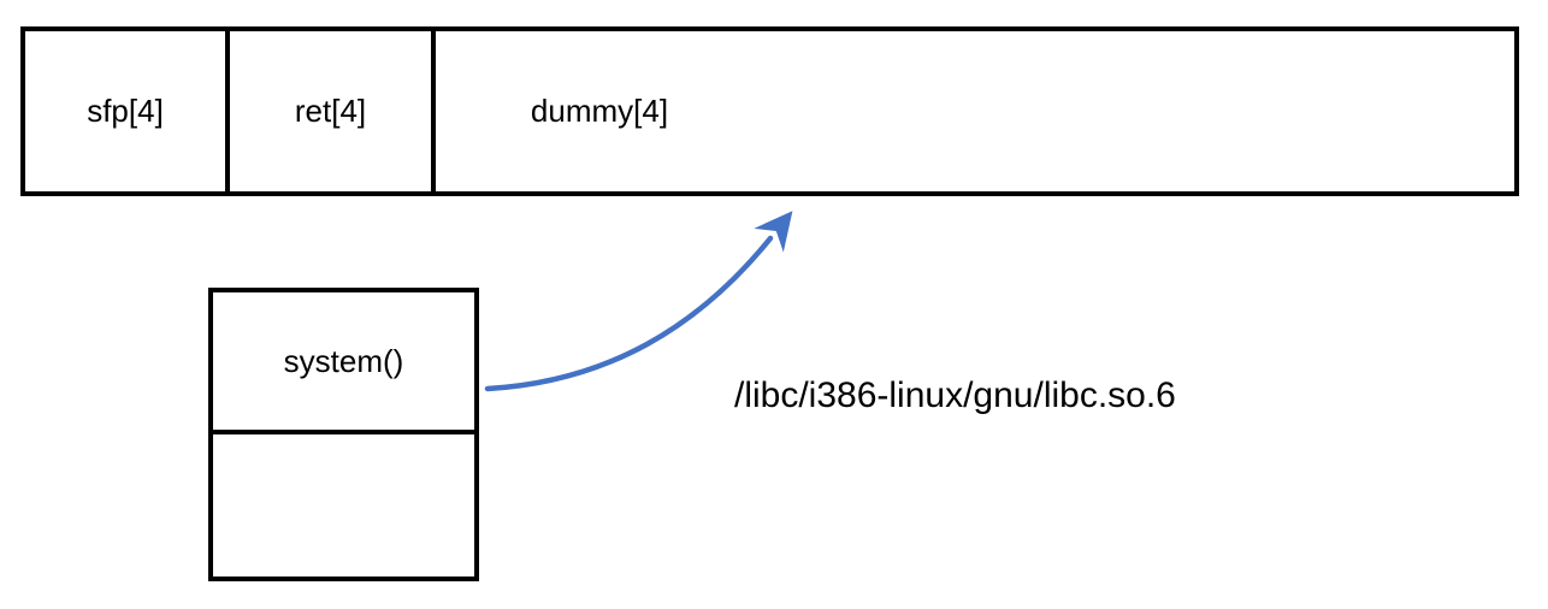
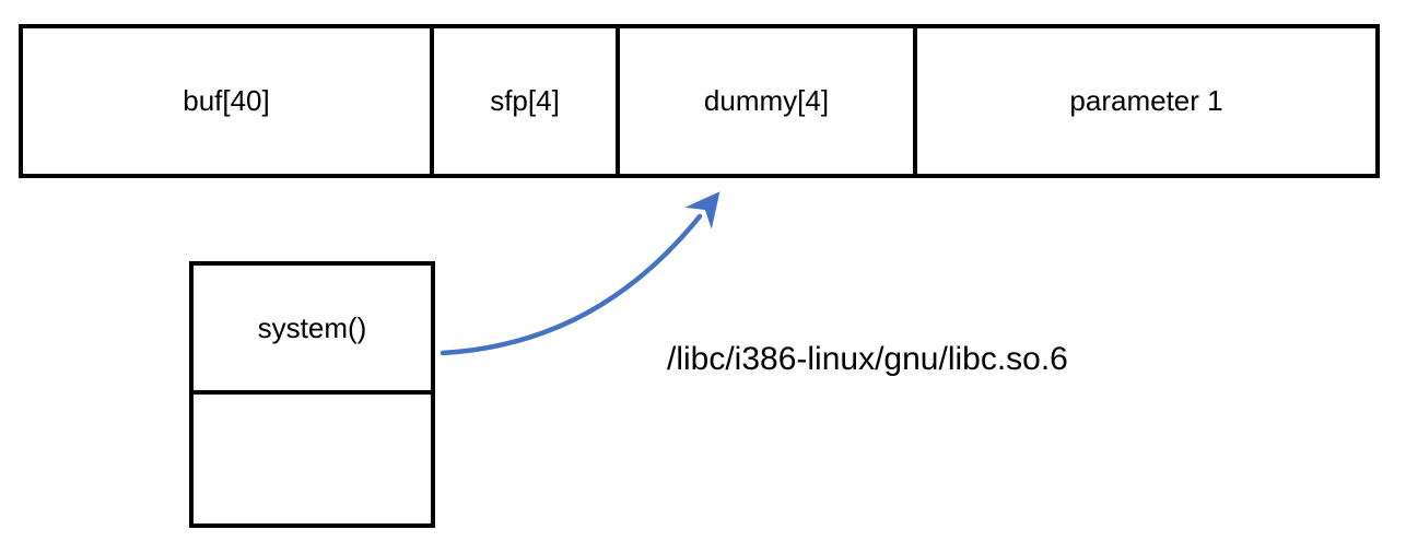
+ buf[40]
  sfp[4]
- ret[4]
  dummy[4]
+ parameter 1
  system()
  /libc/i386-linux/gnu/libc.so.6
